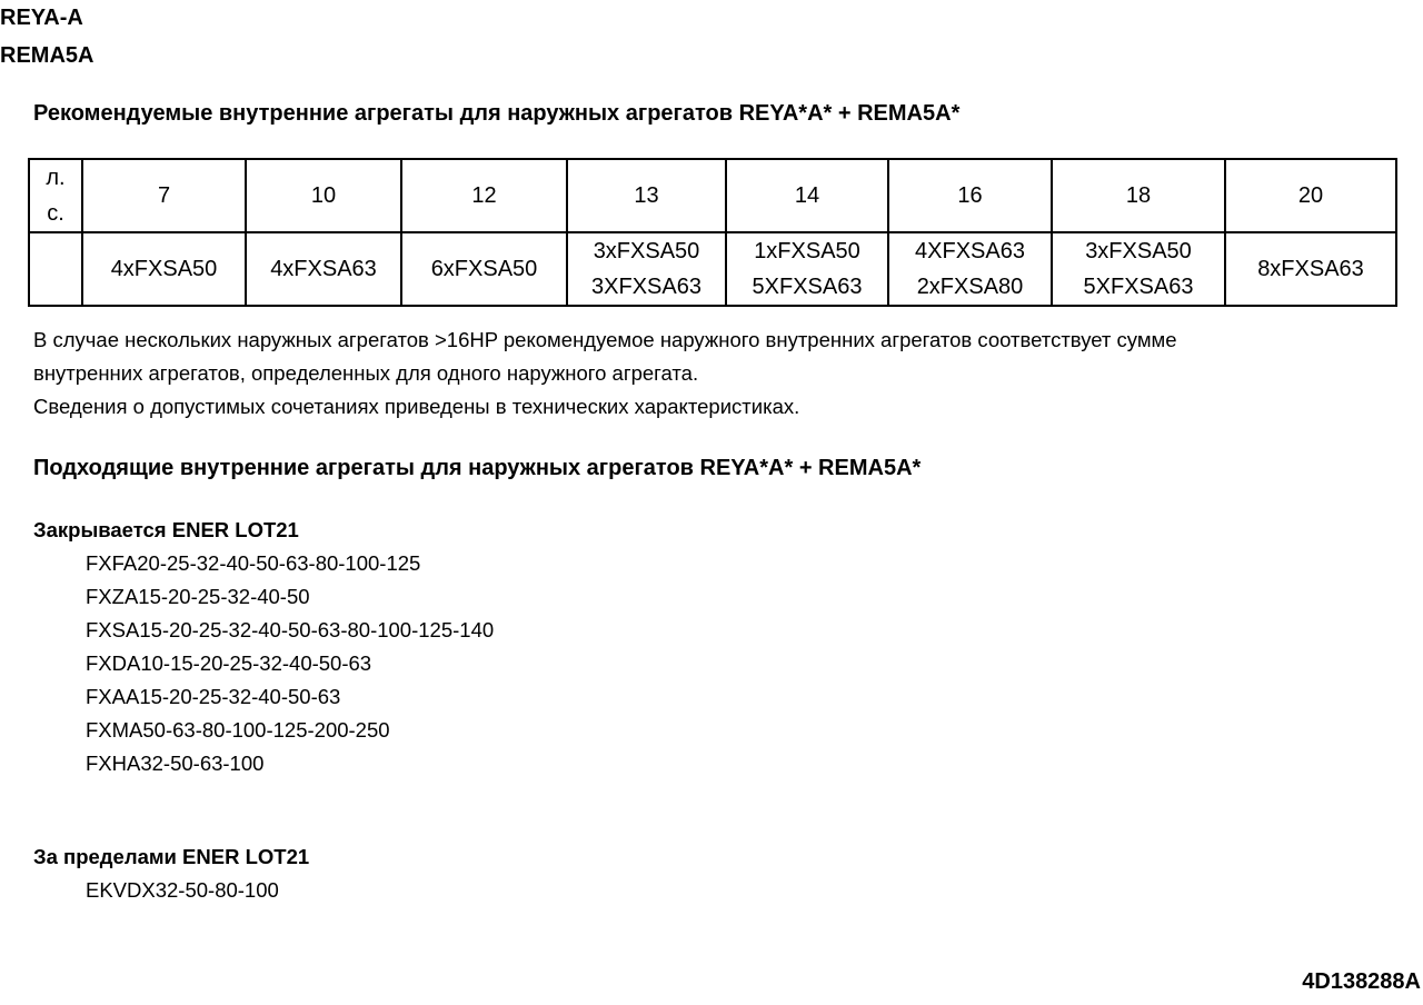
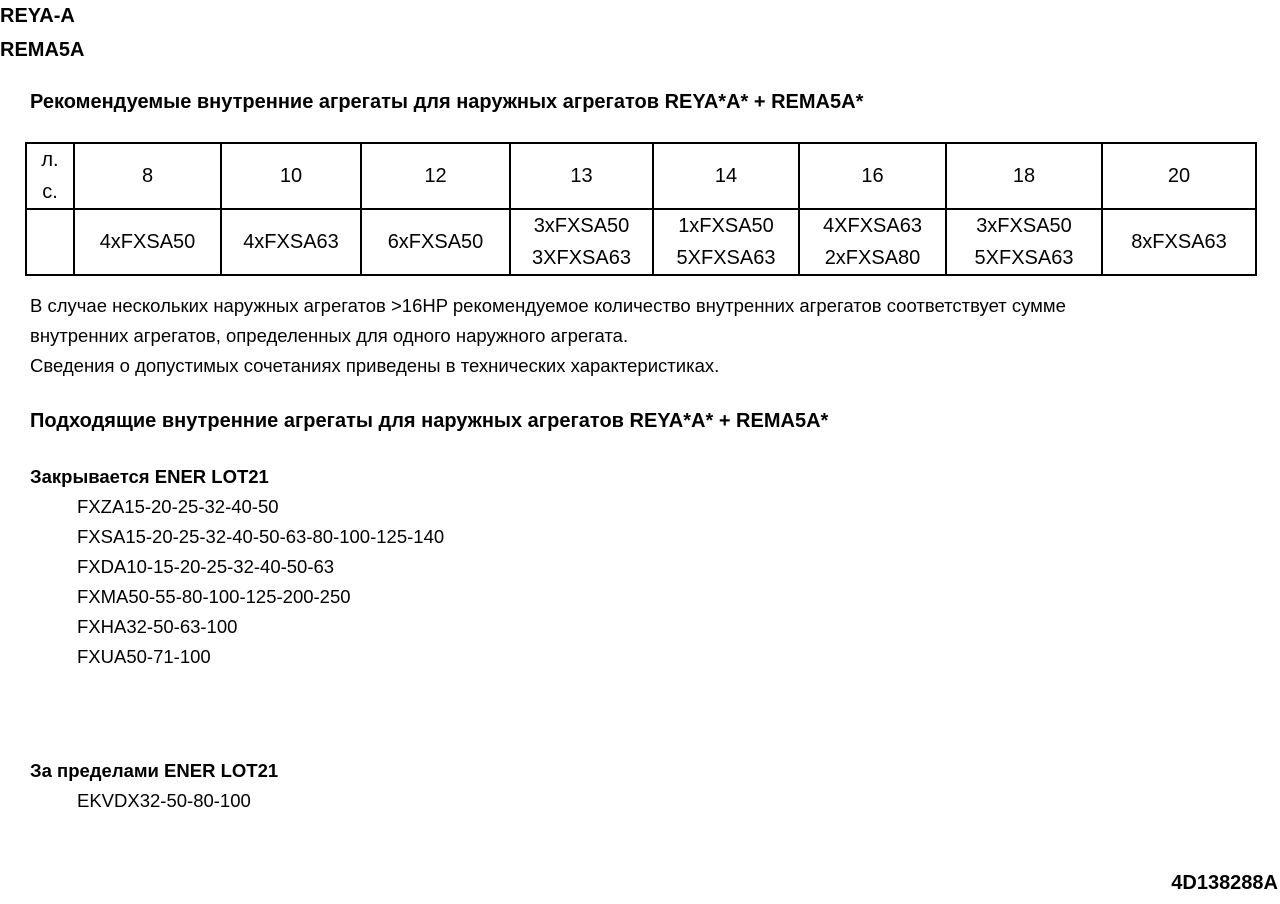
  REYA-A
  REMA5A
  Рекомендуемые внутренние агрегаты для наружных агрегатов REYA*A* + REMA5A*
- л. с.	7	10	12	13	14	16	18	20
+ л. с.	8	10	12	13	14	16	18	20
  	4xFXSA50	4xFXSA63	6xFXSA50	3xFXSA50 3XFXSA63	1xFXSA50 5XFXSA63	4XFXSA63 2xFXSA80	3xFXSA50 5XFXSA63	8xFXSA63
- В случае нескольких наружных агрегатов >16HP рекомендуемое наружного внутренних агрегатов соответствует сумме
+ В случае нескольких наружных агрегатов >16HP рекомендуемое количество внутренних агрегатов соответствует сумме
  внутренних агрегатов, определенных для одного наружного агрегата.
  Сведения о допустимых сочетаниях приведены в технических характеристиках.
  Подходящие внутренние агрегаты для наружных агрегатов REYA*A* + REMA5A*
  Закрывается ENER LOT21
- FXFA20-25-32-40-50-63-80-100-125
  FXZA15-20-25-32-40-50
  FXSA15-20-25-32-40-50-63-80-100-125-140
  FXDA10-15-20-25-32-40-50-63
- FXAA15-20-25-32-40-50-63
- FXMA50-63-80-100-125-200-250
+ FXMA50-55-80-100-125-200-250
  FXHA32-50-63-100
+ FXUA50-71-100
  За пределами ENER LOT21
  EKVDX32-50-80-100
  4D138288A
